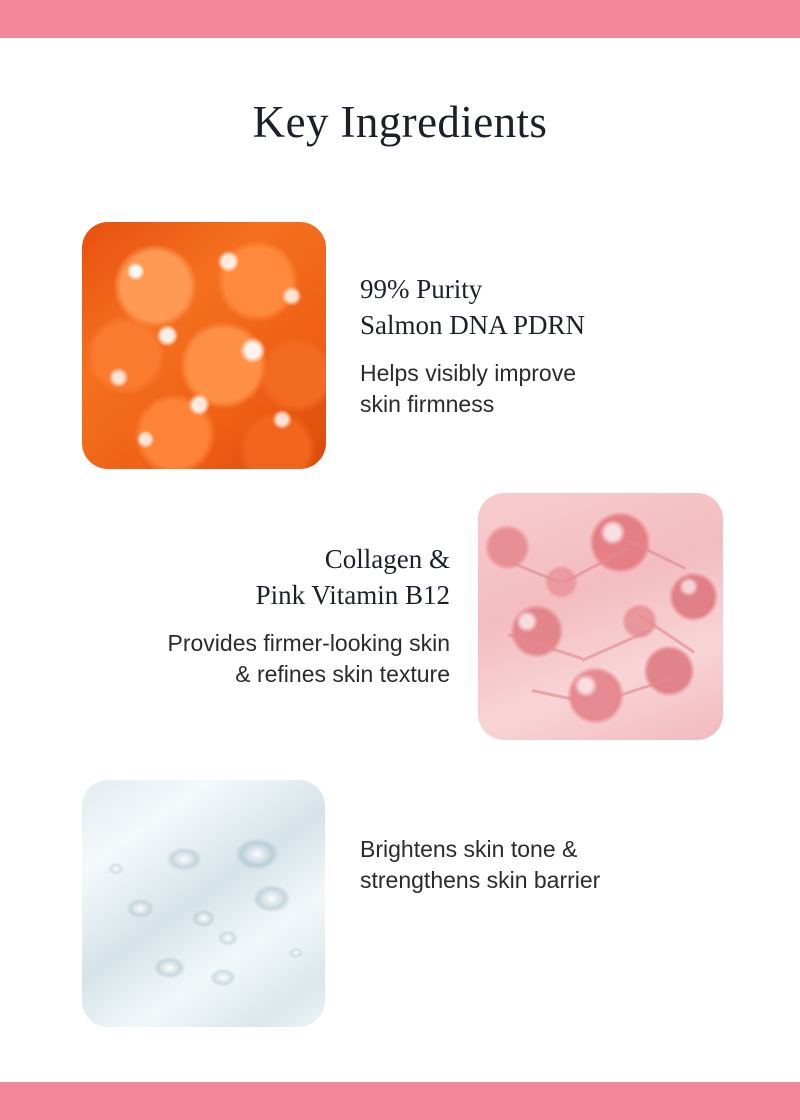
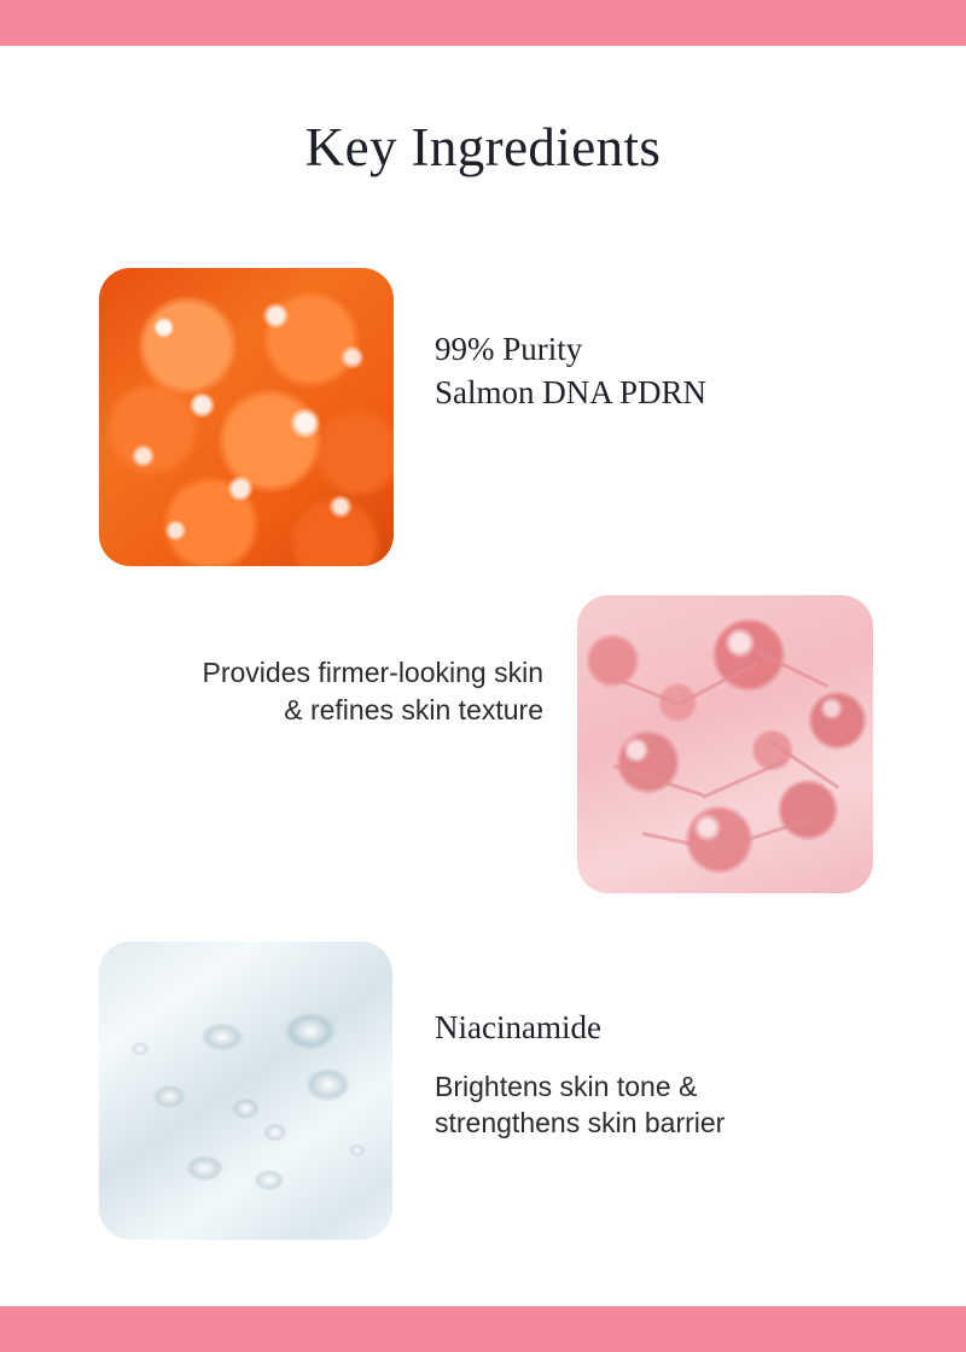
  Key Ingredients
  99% Purity
  Salmon DNA PDRN
- Helps visibly improve
- skin firmness
- Collagen &
- Pink Vitamin B12
  Provides firmer-looking skin
  & refines skin texture
+ Niacinamide
  Brightens skin tone &
  strengthens skin barrier
